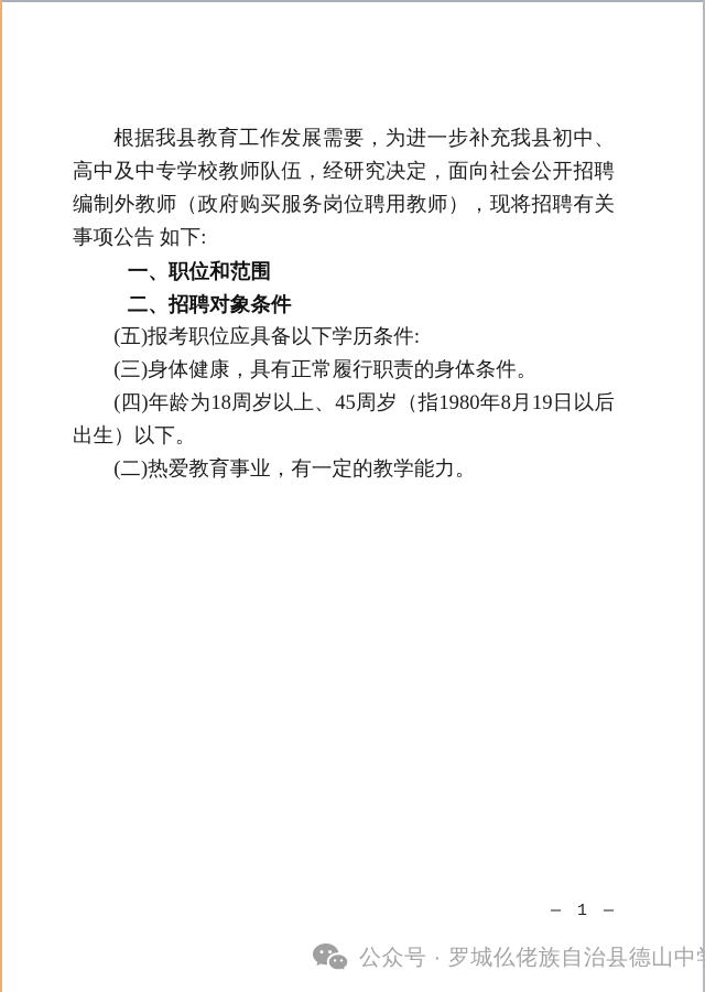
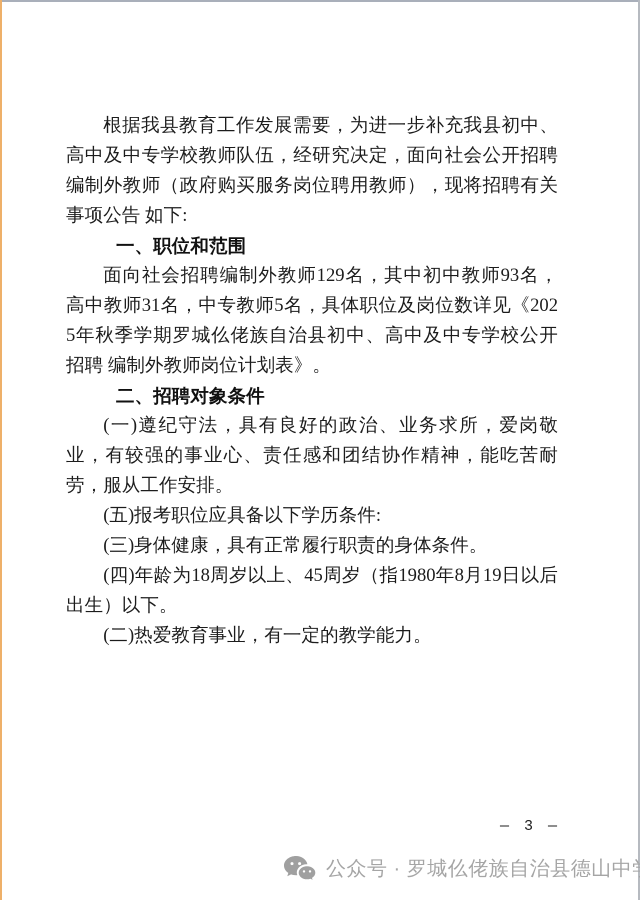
  根据我县教育工作发展需要，为进一步补充我县初中、高中及中专学校教师队伍，经研究决定，面向社会公开招聘编制外教师（政府购买服务岗位聘用教师），现将招聘有关事项公告 如下:
  一、职位和范围
+ 面向社会招聘编制外教师129名，其中初中教师93名，高中教师31名，中专教师5名，具体职位及岗位数详见《2025年秋季学期罗城仫佬族自治县初中、高中及中专学校公开招聘 编制外教师岗位计划表》。
  二、招聘对象条件
+ (一)遵纪守法，具有良好的政治、业务求所，爱岗敬业，有较强的事业心、责任感和团结协作精神，能吃苦耐劳，服从工作安排。
  (五)报考职位应具备以下学历条件:
  (三)身体健康，具有正常履行职责的身体条件。
  (四)年龄为18周岁以上、45周岁（指1980年8月19日以后出生）以下。
  (二)热爱教育事业，有一定的教学能力。
- — 1 —
+ — 3 —
  公众号 · 罗城仫佬族自治县德山中
